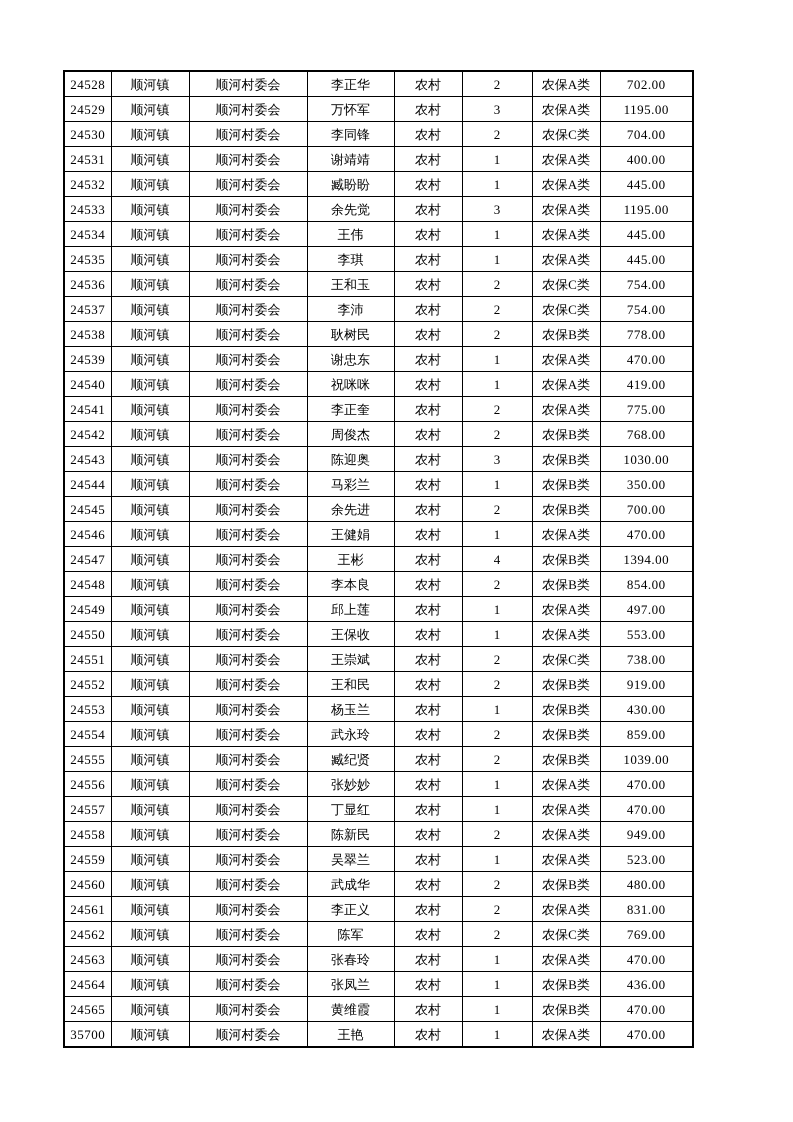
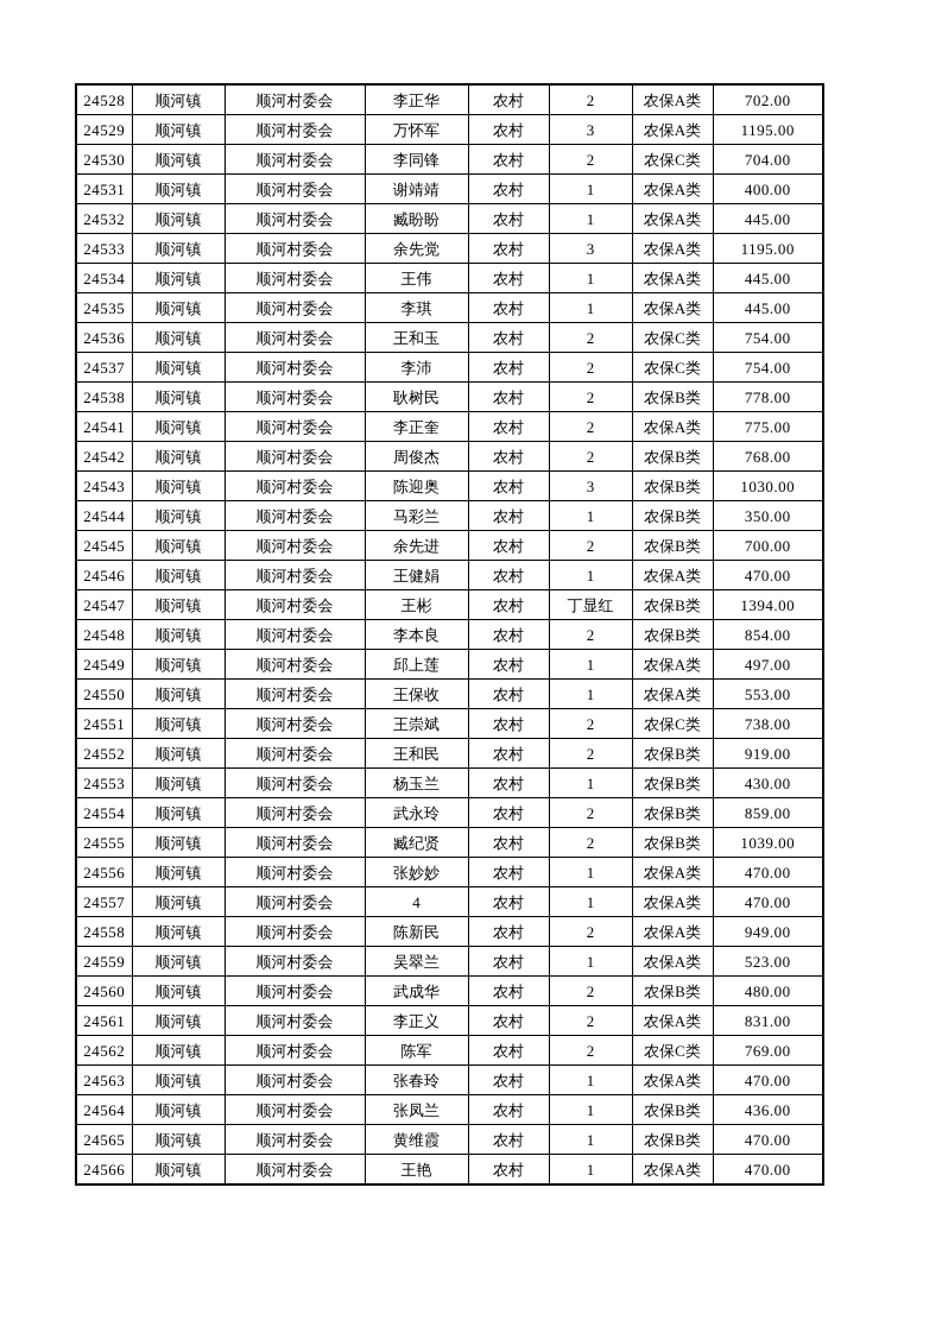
  24528	顺河镇	顺河村委会	李正华	农村	2	农保A类	702.00
  24529	顺河镇	顺河村委会	万怀军	农村	3	农保A类	1195.00
  24530	顺河镇	顺河村委会	李同锋	农村	2	农保C类	704.00
  24531	顺河镇	顺河村委会	谢靖靖	农村	1	农保A类	400.00
  24532	顺河镇	顺河村委会	臧盼盼	农村	1	农保A类	445.00
  24533	顺河镇	顺河村委会	余先觉	农村	3	农保A类	1195.00
  24534	顺河镇	顺河村委会	王伟	农村	1	农保A类	445.00
  24535	顺河镇	顺河村委会	李琪	农村	1	农保A类	445.00
  24536	顺河镇	顺河村委会	王和玉	农村	2	农保C类	754.00
  24537	顺河镇	顺河村委会	李沛	农村	2	农保C类	754.00
  24538	顺河镇	顺河村委会	耿树民	农村	2	农保B类	778.00
- 24539	顺河镇	顺河村委会	谢忠东	农村	1	农保A类	470.00
- 24540	顺河镇	顺河村委会	祝咪咪	农村	1	农保A类	419.00
  24541	顺河镇	顺河村委会	李正奎	农村	2	农保A类	775.00
  24542	顺河镇	顺河村委会	周俊杰	农村	2	农保B类	768.00
  24543	顺河镇	顺河村委会	陈迎奥	农村	3	农保B类	1030.00
  24544	顺河镇	顺河村委会	马彩兰	农村	1	农保B类	350.00
  24545	顺河镇	顺河村委会	余先进	农村	2	农保B类	700.00
  24546	顺河镇	顺河村委会	王健娟	农村	1	农保A类	470.00
- 24547	顺河镇	顺河村委会	王彬	农村	4	农保B类	1394.00
+ 24547	顺河镇	顺河村委会	王彬	农村	丁显红	农保B类	1394.00
  24548	顺河镇	顺河村委会	李本良	农村	2	农保B类	854.00
  24549	顺河镇	顺河村委会	邱上莲	农村	1	农保A类	497.00
  24550	顺河镇	顺河村委会	王保收	农村	1	农保A类	553.00
  24551	顺河镇	顺河村委会	王崇斌	农村	2	农保C类	738.00
  24552	顺河镇	顺河村委会	王和民	农村	2	农保B类	919.00
  24553	顺河镇	顺河村委会	杨玉兰	农村	1	农保B类	430.00
  24554	顺河镇	顺河村委会	武永玲	农村	2	农保B类	859.00
  24555	顺河镇	顺河村委会	臧纪贤	农村	2	农保B类	1039.00
  24556	顺河镇	顺河村委会	张妙妙	农村	1	农保A类	470.00
- 24557	顺河镇	顺河村委会	丁显红	农村	1	农保A类	470.00
+ 24557	顺河镇	顺河村委会	4	农村	1	农保A类	470.00
  24558	顺河镇	顺河村委会	陈新民	农村	2	农保A类	949.00
  24559	顺河镇	顺河村委会	吴翠兰	农村	1	农保A类	523.00
  24560	顺河镇	顺河村委会	武成华	农村	2	农保B类	480.00
  24561	顺河镇	顺河村委会	李正义	农村	2	农保A类	831.00
  24562	顺河镇	顺河村委会	陈军	农村	2	农保C类	769.00
  24563	顺河镇	顺河村委会	张春玲	农村	1	农保A类	470.00
  24564	顺河镇	顺河村委会	张凤兰	农村	1	农保B类	436.00
  24565	顺河镇	顺河村委会	黄维霞	农村	1	农保B类	470.00
- 35700	顺河镇	顺河村委会	王艳	农村	1	农保A类	470.00
+ 24566	顺河镇	顺河村委会	王艳	农村	1	农保A类	470.00
